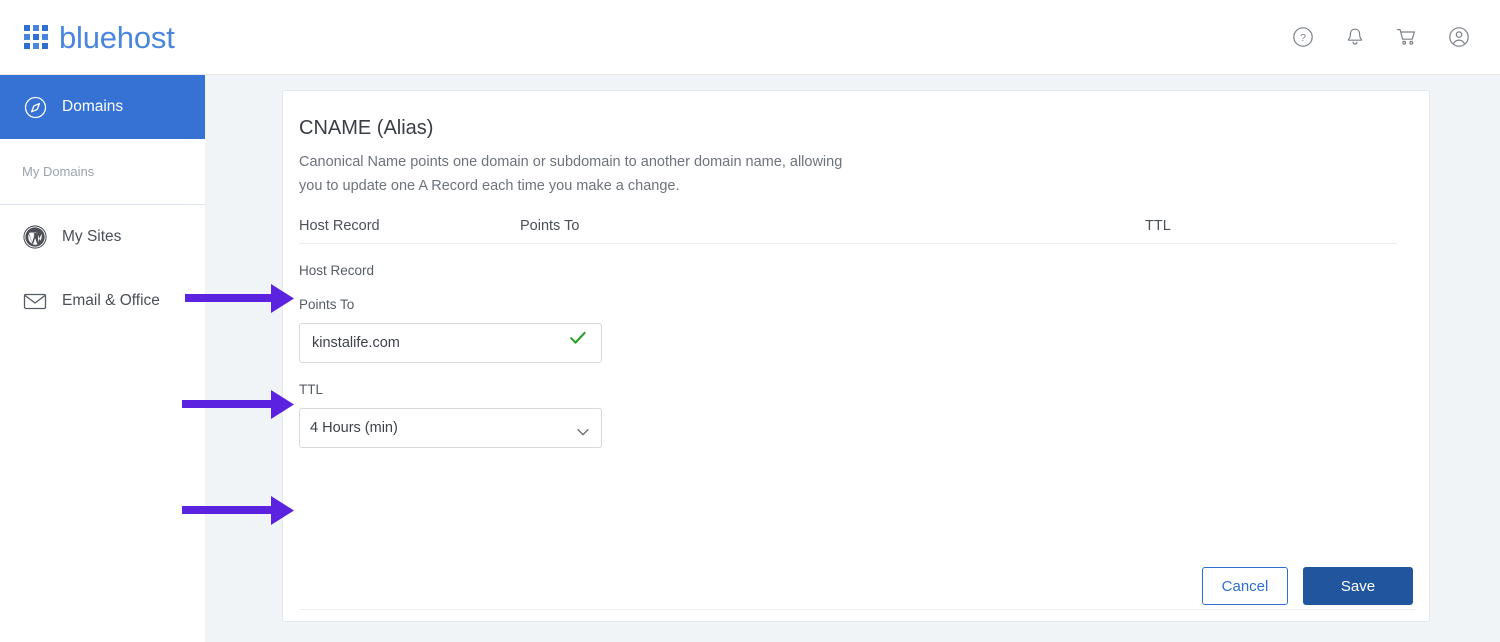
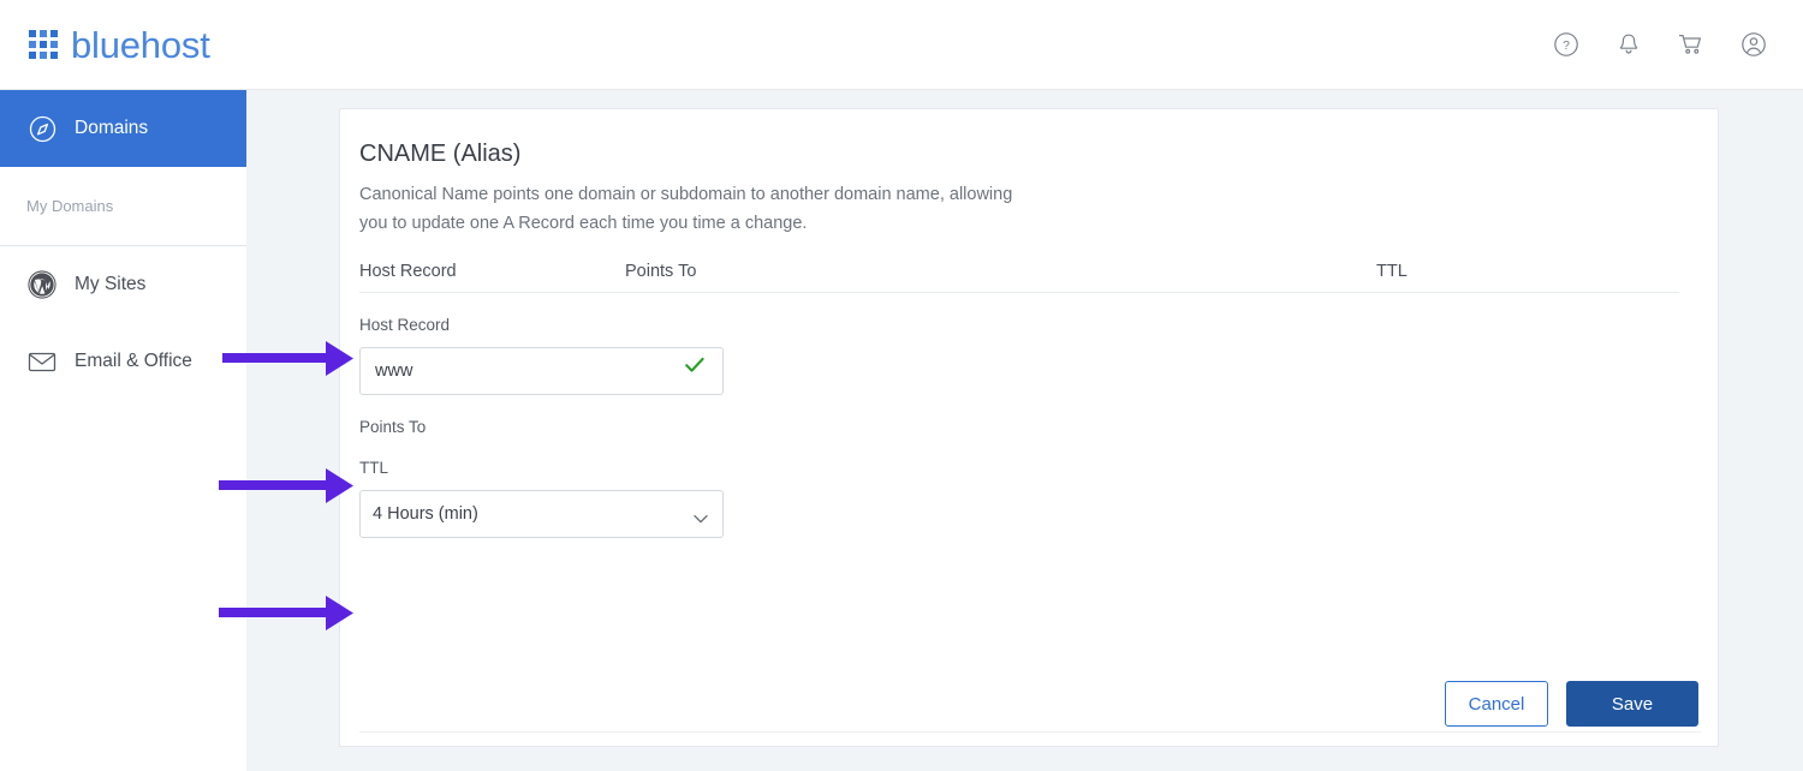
  bluehost
  ?
  Domains
  My Domains
  My Sites
  Email & Office
  CNAME (Alias)
- Canonical Name points one domain or subdomain to another domain name, allowing you to update one A Record each time you make a change.
+ Canonical Name points one domain or subdomain to another domain name, allowing you to update one A Record each time you time a change.
  Host Record
  Points To
  TTL
  Host Record
+ www
  Points To
- kinstalife.com
  TTL
  4 Hours (min)
  Cancel
  Save
